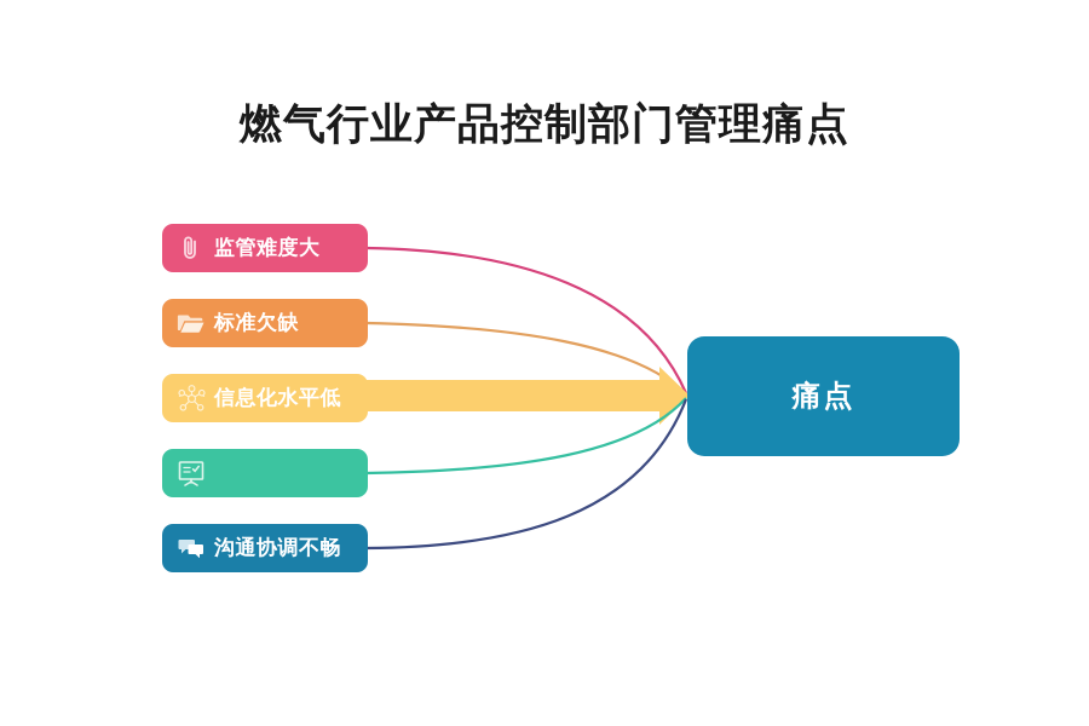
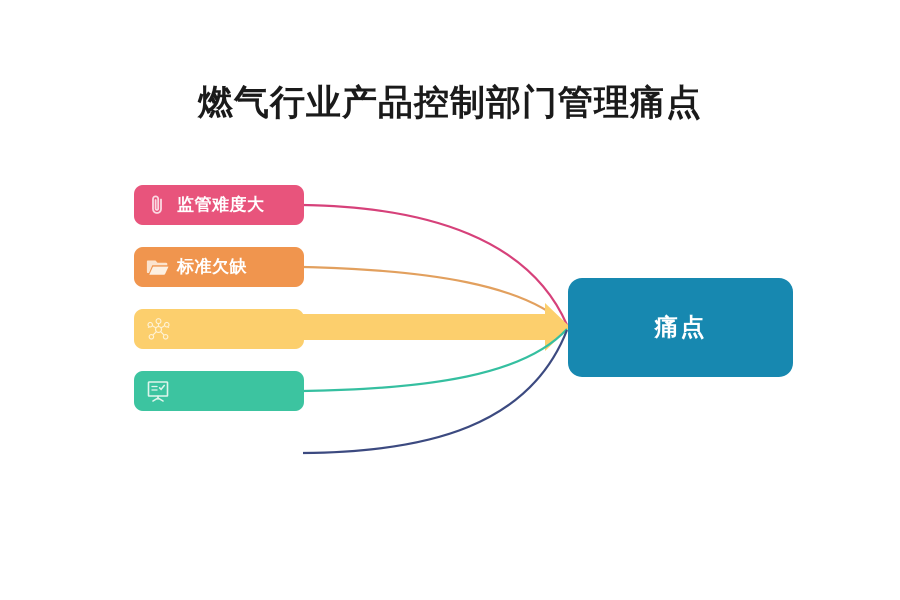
  燃气行业产品控制部门管理痛点
  监管难度大
  标准欠缺
- 信息化水平低
- 沟通协调不畅
  痛点
